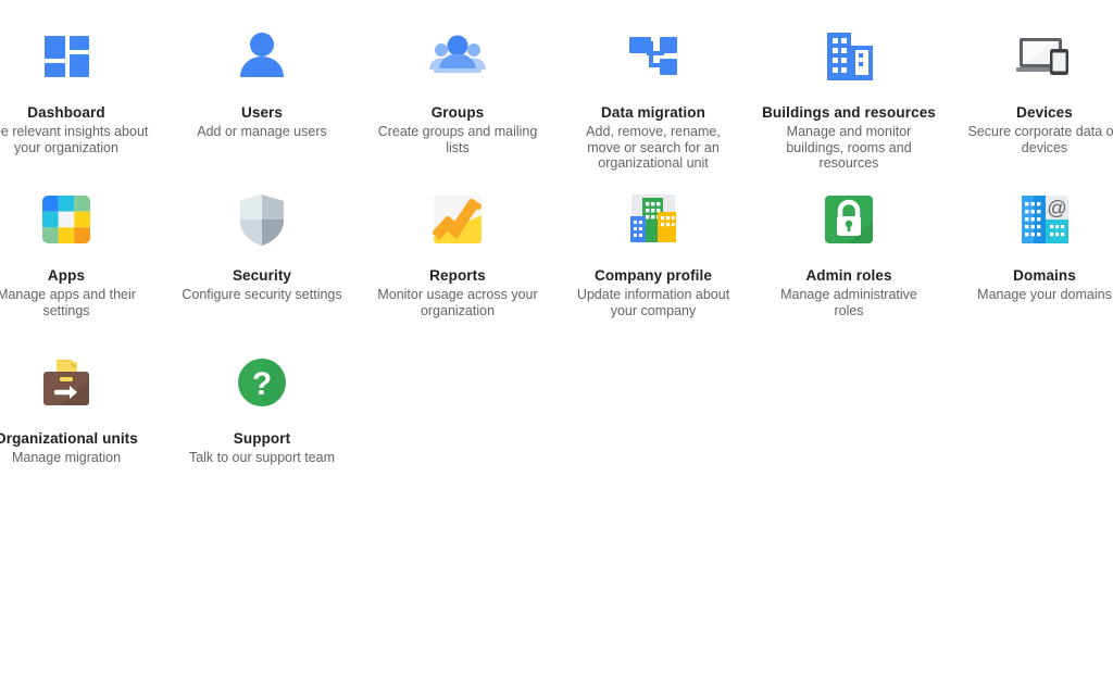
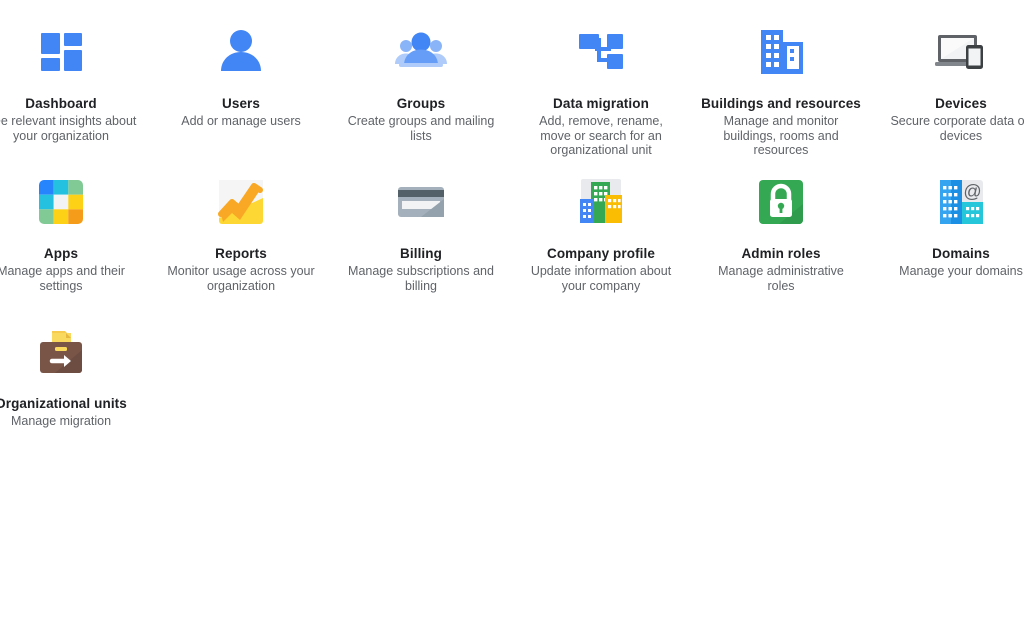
  Dashboard
  e relevant insights about your organization
  Users
  Add or manage users
  Groups
  Create groups and mailing lists
  Data migration
  Add, remove, rename, move or search for an organizational unit
  Buildings and resources
  Manage and monitor buildings, rooms and resources
  Devices
  Secure corporate data o devices
  Apps
  Manage apps and their settings
- Security
- Configure security settings
  Reports
  Monitor usage across your organization
+ Billing
+ Manage subscriptions and billing
  Company profile
  Update information about your company
  Admin roles
  Manage administrative roles
  @
  Domains
  Manage your domains
  Organizational units
  Manage migration
- ?
- Support
- Talk to our support team
